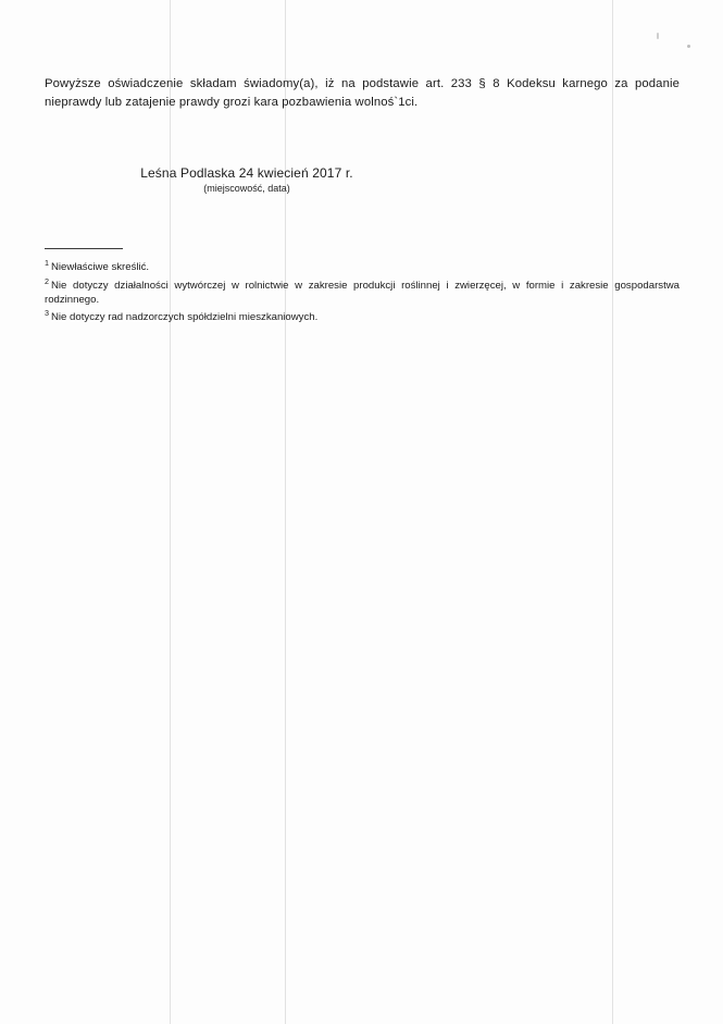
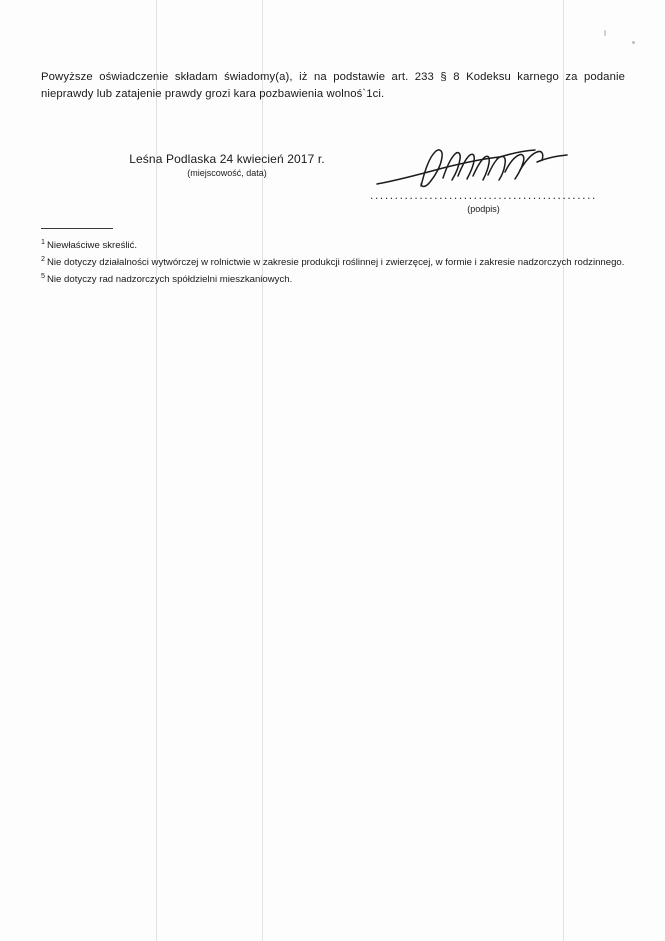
  Powyższe oświadczenie składam świadomy(a), iż na podstawie art. 233 § 8 Kodeksu karnego za podanie nieprawdy lub zatajenie prawdy grozi kara pozbawienia wolnoś`1ci.
  Leśna Podlaska 24 kwiecień 2017 r.
  (miejscowość, data)
+ ..............................................
+ (podpis)
  1 Niewłaściwe skreślić.
- 2 Nie dotyczy działalności wytwórczej w rolnictwie w zakresie produkcji roślinnej i zwierzęcej, w formie i zakresie gospodarstwa rodzinnego.
+ 2 Nie dotyczy działalności wytwórczej w rolnictwie w zakresie produkcji roślinnej i zwierzęcej, w formie i zakresie nadzorczych rodzinnego.
- 3 Nie dotyczy rad nadzorczych spółdzielni mieszkaniowych.
+ 5 Nie dotyczy rad nadzorczych spółdzielni mieszkaniowych.
